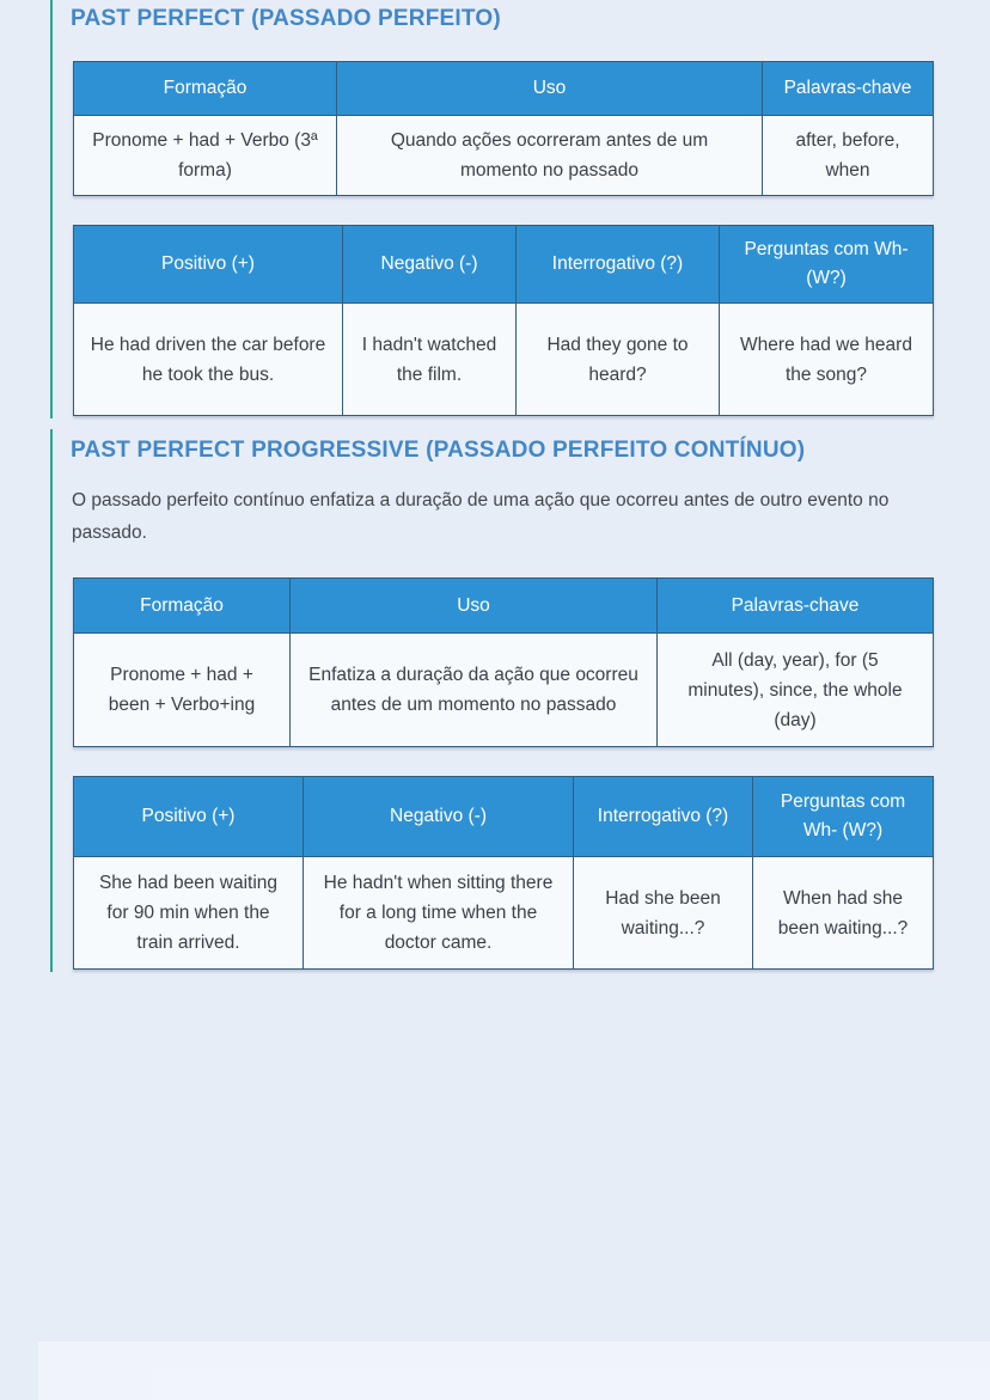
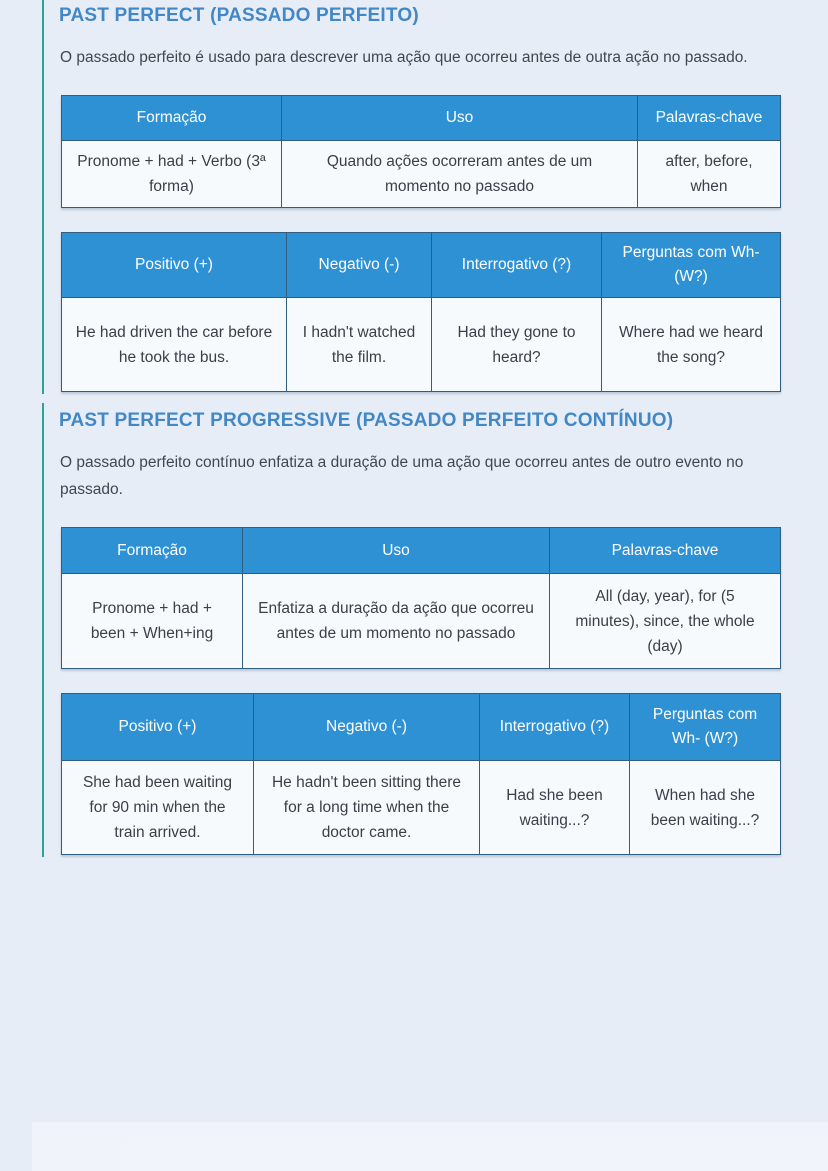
  PAST PERFECT (PASSADO PERFEITO)
+ O passado perfeito é usado para descrever uma ação que ocorreu antes de outra ação no passado.
  Formação	Uso	Palavras-chave
  Pronome + had + Verbo (3ª forma)	Quando ações ocorreram antes de um momento no passado	after, before, when
  Positivo (+)	Negativo (-)	Interrogativo (?)	Perguntas com Wh- (W?)
  He had driven the car before he took the bus.	I hadn't watched the film.	Had they gone to heard?	Where had we heard the song?
  PAST PERFECT PROGRESSIVE (PASSADO PERFEITO CONTÍNUO)
  O passado perfeito contínuo enfatiza a duração de uma ação que ocorreu antes de outro evento no passado.
  Formação	Uso	Palavras-chave
- Pronome + had + been + Verbo+ing	Enfatiza a duração da ação que ocorreu antes de um momento no passado	All (day, year), for (5 minutes), since, the whole (day)
+ Pronome + had + been + When+ing	Enfatiza a duração da ação que ocorreu antes de um momento no passado	All (day, year), for (5 minutes), since, the whole (day)
  Positivo (+)	Negativo (-)	Interrogativo (?)	Perguntas com Wh- (W?)
- She had been waiting for 90 min when the train arrived.	He hadn't when sitting there for a long time when the doctor came.	Had she been waiting...?	When had she been waiting...?
+ She had been waiting for 90 min when the train arrived.	He hadn't been sitting there for a long time when the doctor came.	Had she been waiting...?	When had she been waiting...?
